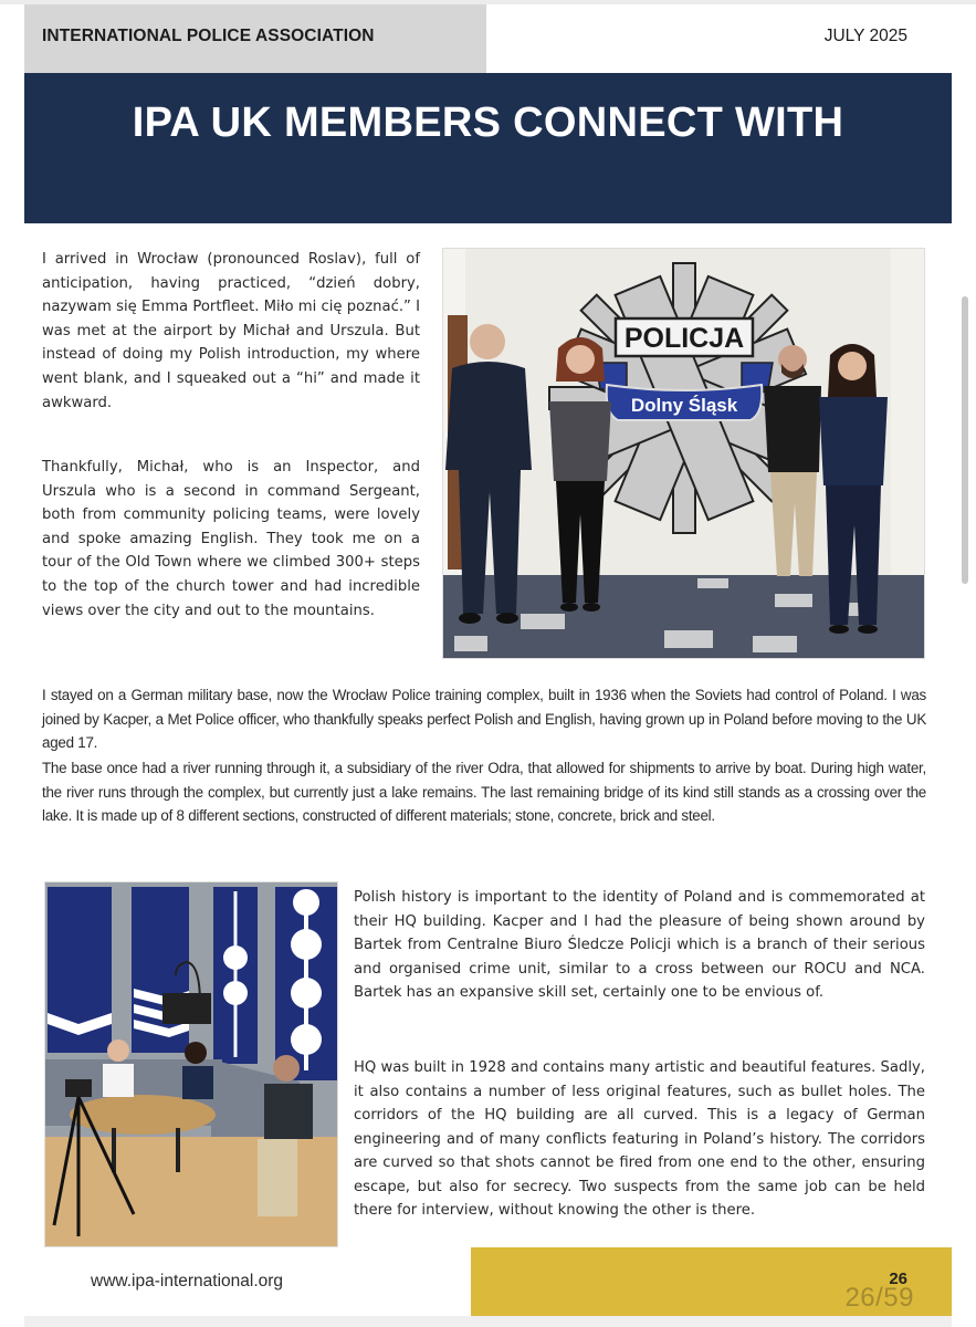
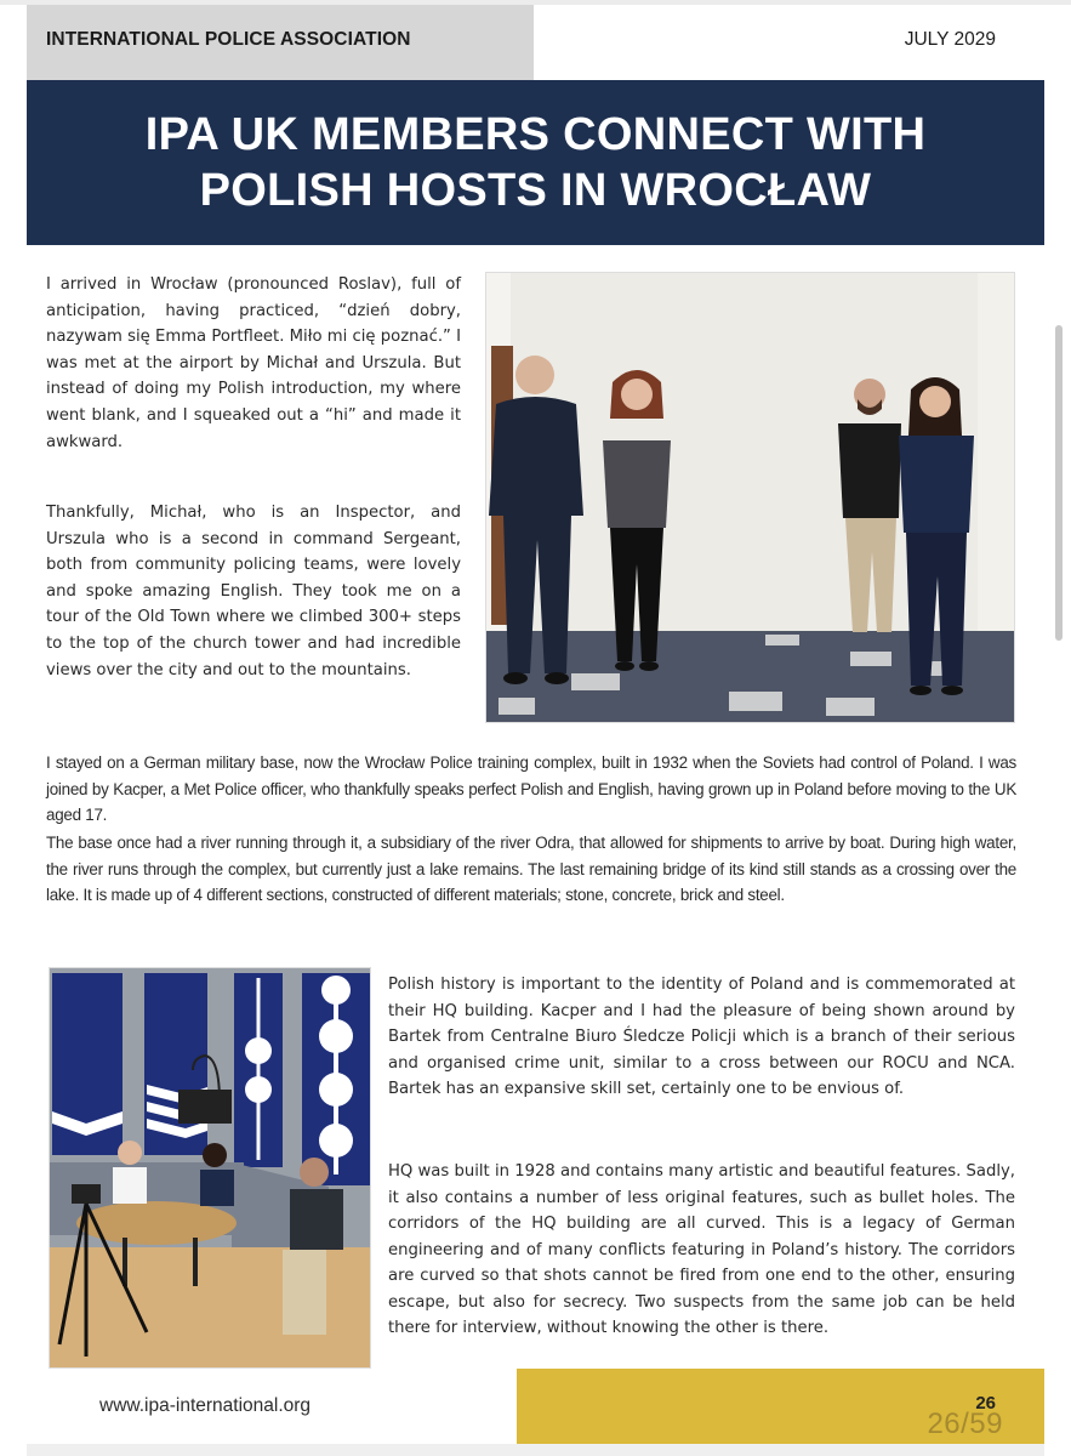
  INTERNATIONAL POLICE ASSOCIATION
- JULY 2025
+ JULY 2029
  IPA UK MEMBERS CONNECT WITH
+ POLISH HOSTS IN WROCŁAW
  I arrived in Wrocław (pronounced Roslav), full of anticipation, having practiced, “dzień dobry, nazywam się Emma Portfleet. Miło mi cię poznać.” I was met at the airport by Michał and Urszula. But instead of doing my Polish introduction, my where went blank, and I squeaked out a “hi” and made it awkward.
  Thankfully, Michał, who is an Inspector, and Urszula who is a second in command Sergeant, both from community policing teams, were lovely and spoke amazing English. They took me on a tour of the Old Town where we climbed 300+ steps to the top of the church tower and had incredible views over the city and out to the mountains.
- POLICJA
- Dolny Śląsk
- I stayed on a German military base, now the Wrocław Police training complex, built in 1936 when the Soviets had control of Poland. I was joined by Kacper, a Met Police officer, who thankfully speaks perfect Polish and English, having grown up in Poland before moving to the UK aged 17.
+ I stayed on a German military base, now the Wrocław Police training complex, built in 1932 when the Soviets had control of Poland. I was joined by Kacper, a Met Police officer, who thankfully speaks perfect Polish and English, having grown up in Poland before moving to the UK aged 17.
- The base once had a river running through it, a subsidiary of the river Odra, that allowed for shipments to arrive by boat. During high water, the river runs through the complex, but currently just a lake remains. The last remaining bridge of its kind still stands as a crossing over the lake. It is made up of 8 different sections, constructed of different materials; stone, concrete, brick and steel.
+ The base once had a river running through it, a subsidiary of the river Odra, that allowed for shipments to arrive by boat. During high water, the river runs through the complex, but currently just a lake remains. The last remaining bridge of its kind still stands as a crossing over the lake. It is made up of 4 different sections, constructed of different materials; stone, concrete, brick and steel.
  Polish history is important to the identity of Poland and is commemorated at their HQ building. Kacper and I had the pleasure of being shown around by Bartek from Centralne Biuro Śledcze Policji which is a branch of their serious and organised crime unit, similar to a cross between our ROCU and NCA. Bartek has an expansive skill set, certainly one to be envious of.
  HQ was built in 1928 and contains many artistic and beautiful features. Sadly, it also contains a number of less original features, such as bullet holes. The corridors of the HQ building are all curved. This is a legacy of German engineering and of many conflicts featuring in Poland’s history. The corridors are curved so that shots cannot be fired from one end to the other, ensuring escape, but also for secrecy. Two suspects from the same job can be held there for interview, without knowing the other is there.
  www.ipa-international.org
  26
  26/59
